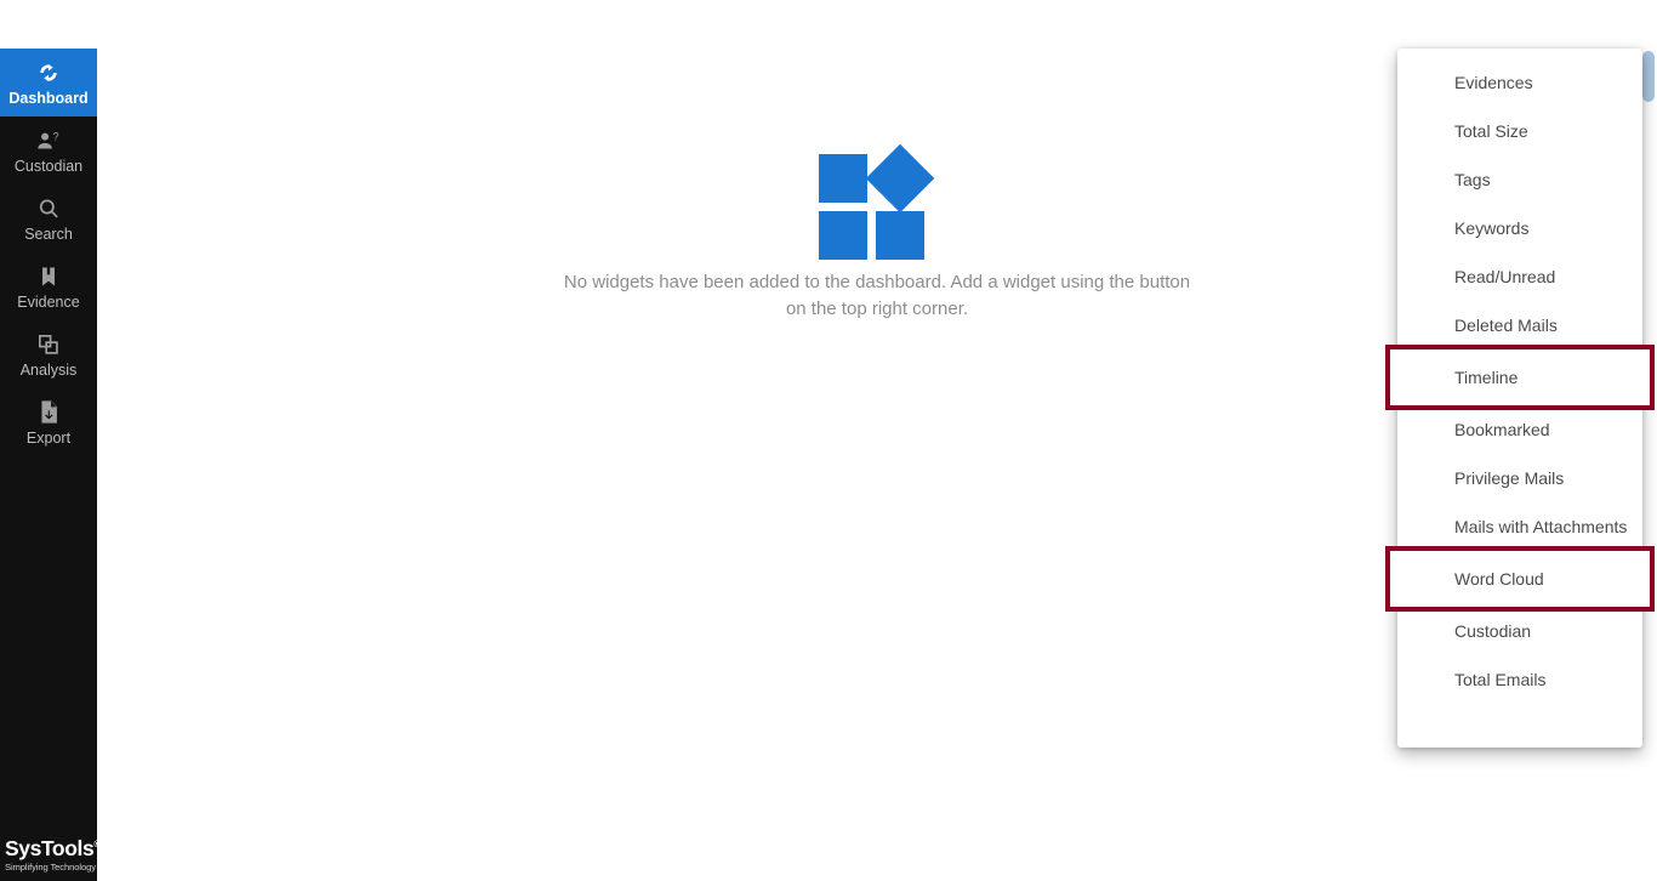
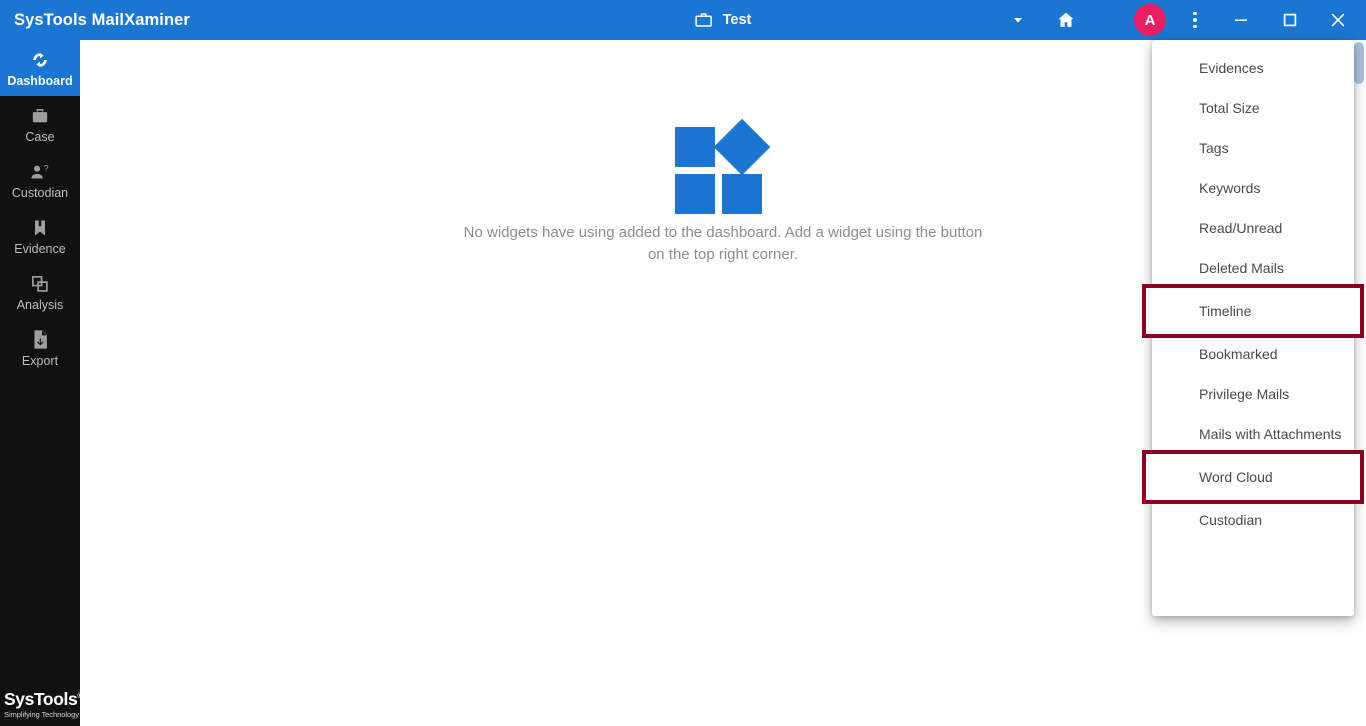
+ SysTools MailXaminer
+ Test
+ A
  Dashboard
+ Case
  ?
  Custodian
- Search
  Evidence
  Analysis
  Export
  SysTools
  Simplifying Technology
- No widgets have been added to the dashboard. Add a widget using the button on the top right corner.
+ No widgets have using added to the dashboard. Add a widget using the button on the top right corner.
  Evidences
  Total Size
  Tags
  Keywords
  Read/Unread
  Deleted Mails
  Timeline
  Bookmarked
  Privilege Mails
  Mails with Attachments
  Word Cloud
  Custodian
- Total Emails
